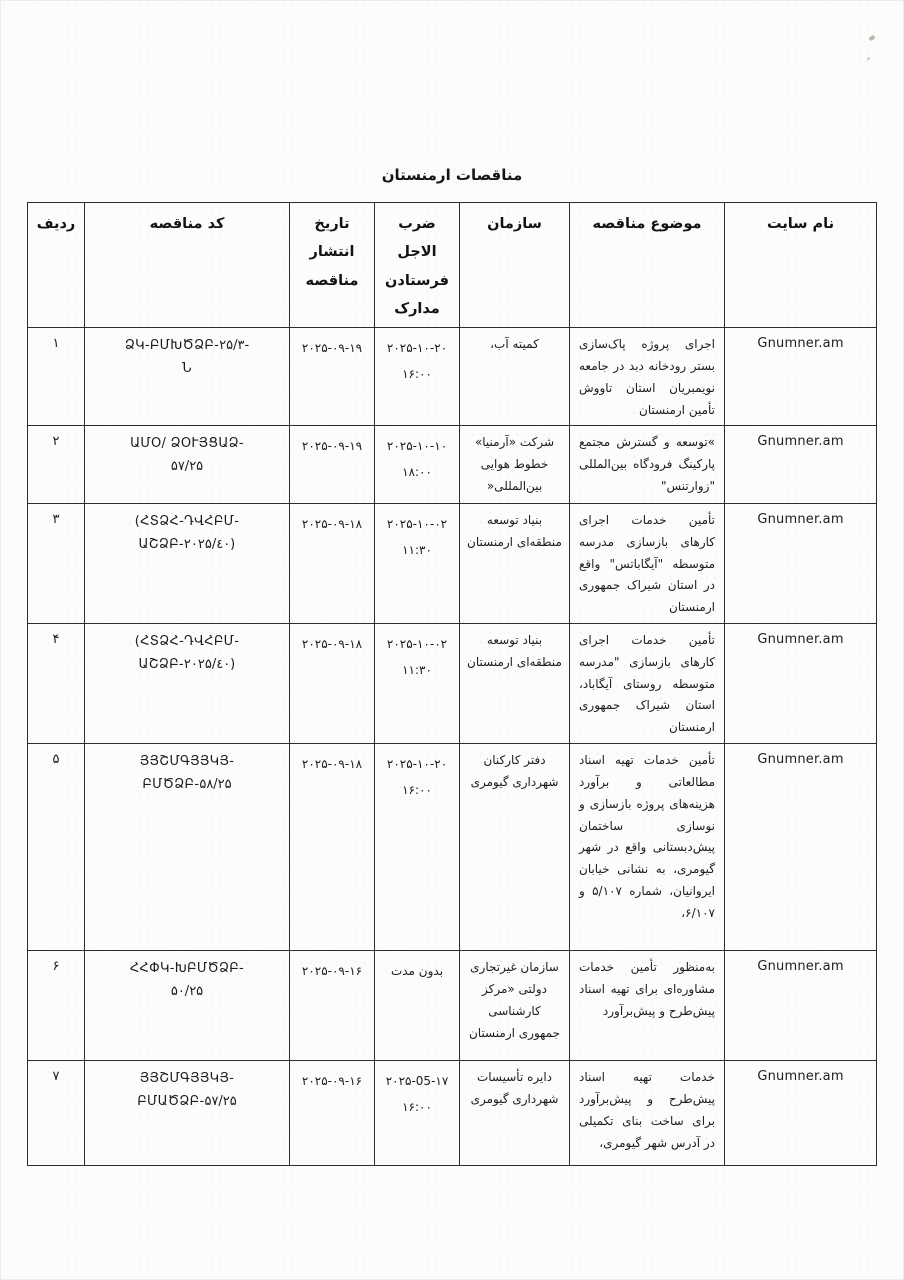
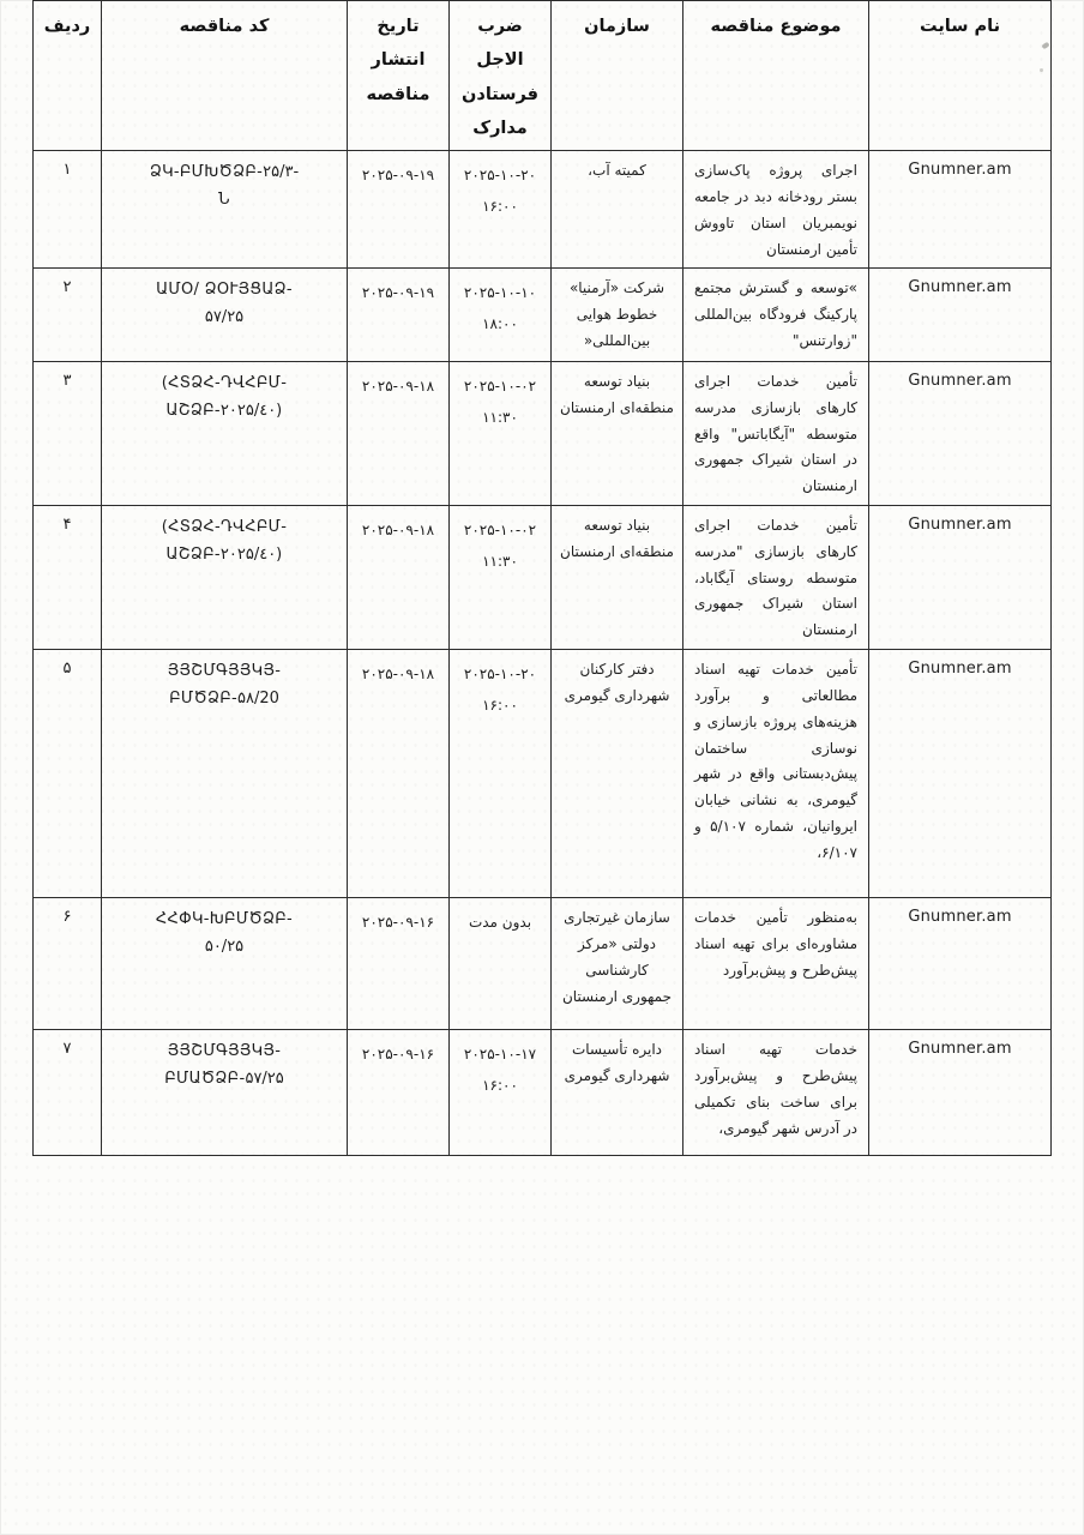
- مناقصات ارمنستان
  نام سایت	موضوع مناقصه	سازمان	ضرب الاجل فرستادن مدارک	تاریخ انتشار مناقصه	کد مناقصه	ردیف
  Gnumner.am	اجرای پروژه پاک‌سازی بستر رودخانه دبد در جامعه نویمبریان استان تاووش تأمین ارمنستان	کمیته آب،	۲۰۲۵-۱۰-۲۰ ۱۶:۰۰	۲۰۲۵-۰۹-۱۹	ՁԿ-ԲՄԽԾՁԲ-۲۵/۳- Ն	۱
  Gnumner.am	»توسعه و گسترش مجتمع پارکینگ فرودگاه بینالمللی "زوارتنس"	شرکت «آرمنیا» خطوط هوایی بین‌المللی«	۲۰۲۵-۱۰-۱۰ ۱۸:۰۰	۲۰۲۵-۰۹-۱۹	ԱՄՕ/ ՁՕՒՅՑԱՁ- ۵۷/۲۵	۲
  Gnumner.am	تأمین خدمات اجرای کارهای بازسازی مدرسه متوسطه "آیگاباتس" واقع در استان شیراک جمهوری ارمنستان	بنیاد توسعه منطقه‌ای ارمنستان	۲۰۲۵-۱۰-۰۲ ۱۱:۳۰	۲۰۲۵-۰۹-۱۸	(ՀՏՁՀ-ԴՎՀԲՄ- ԱՇՁԲ-۲۰۲۵/٤۰)	۳
  Gnumner.am	تأمین خدمات اجرای کارهای بازسازی "مدرسه متوسطه روستای آیگاباد، استان شیراک جمهوری ارمنستان	بنیاد توسعه منطقه‌ای ارمنستان	۲۰۲۵-۱۰-۰۲ ۱۱:۳۰	۲۰۲۵-۰۹-۱۸	(ՀՏՁՀ-ԴՎՀԲՄ- ԱՇՁԲ-۲۰۲۵/٤۰)	۴
- Gnumner.am	تأمین خدمات تهیه اسناد مطالعاتی و برآورد هزینه‌های پروژه بازسازی و نوسازی ساختمان پیش‌دبستانی واقع در شهر گیومری، به نشانی خیابان ایروانیان، شماره ۵/۱۰۷ و ۶/۱۰۷،	دفتر کارکنان شهرداری گیومری	۲۰۲۵-۱۰-۲۰ ۱۶:۰۰	۲۰۲۵-۰۹-۱۸	ՅՅՇՄԳՅՅԿՅ- ԲՄԾՁԲ-۵۸/۲۵	۵
+ Gnumner.am	تأمین خدمات تهیه اسناد مطالعاتی و برآورد هزینه‌های پروژه بازسازی و نوسازی ساختمان پیش‌دبستانی واقع در شهر گیومری، به نشانی خیابان ایروانیان، شماره ۵/۱۰۷ و ۶/۱۰۷،	دفتر کارکنان شهرداری گیومری	۲۰۲۵-۱۰-۲۰ ۱۶:۰۰	۲۰۲۵-۰۹-۱۸	ՅՅՇՄԳՅՅԿՅ- ԲՄԾՁԲ-۵۸/20	۵
  Gnumner.am	به‌منظور تأمین خدمات مشاوره‌ای برای تهیه اسناد پیش‌طرح و پیش‌برآورد	سازمان غیرتجاری دولتی «مرکز کارشناسی جمهوری ارمنستان	بدون مدت	۲۰۲۵-۰۹-۱۶	ՀՀՓԿ-ԽԲՄԾՁԲ- ۵۰/۲۵	۶
- Gnumner.am	خدمات تهیه اسناد پیش‌طرح و پیش‌برآورد برای ساخت بنای تکمیلی در آدرس شهر گیومری،	دایره تأسیسات شهرداری گیومری	۲۰۲۵-05-۱۷ ۱۶:۰۰	۲۰۲۵-۰۹-۱۶	ՅՅՇՄԳՅՅԿՅ- ԲՄԱԾՁԲ-۵۷/۲۵	۷
+ Gnumner.am	خدمات تهیه اسناد پیش‌طرح و پیش‌برآورد برای ساخت بنای تکمیلی در آدرس شهر گیومری،	دایره تأسیسات شهرداری گیومری	۲۰۲۵-۱۰-۱۷ ۱۶:۰۰	۲۰۲۵-۰۹-۱۶	ՅՅՇՄԳՅՅԿՅ- ԲՄԱԾՁԲ-۵۷/۲۵	۷
